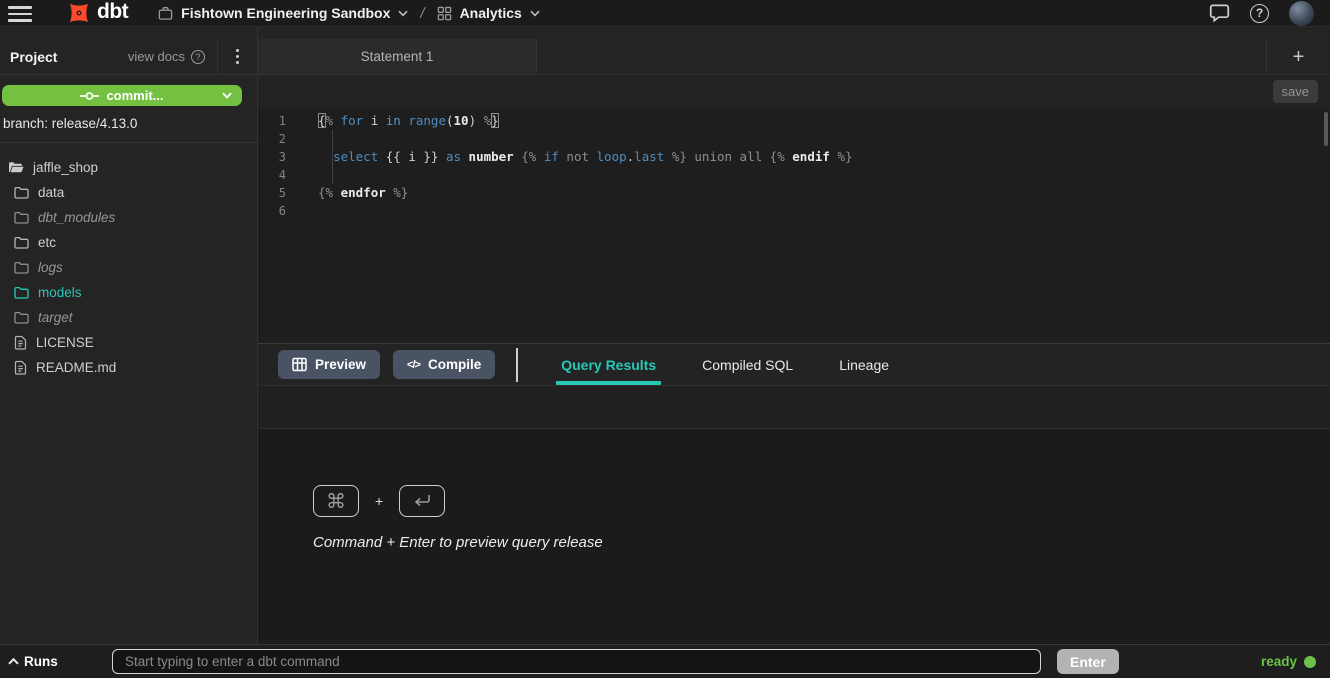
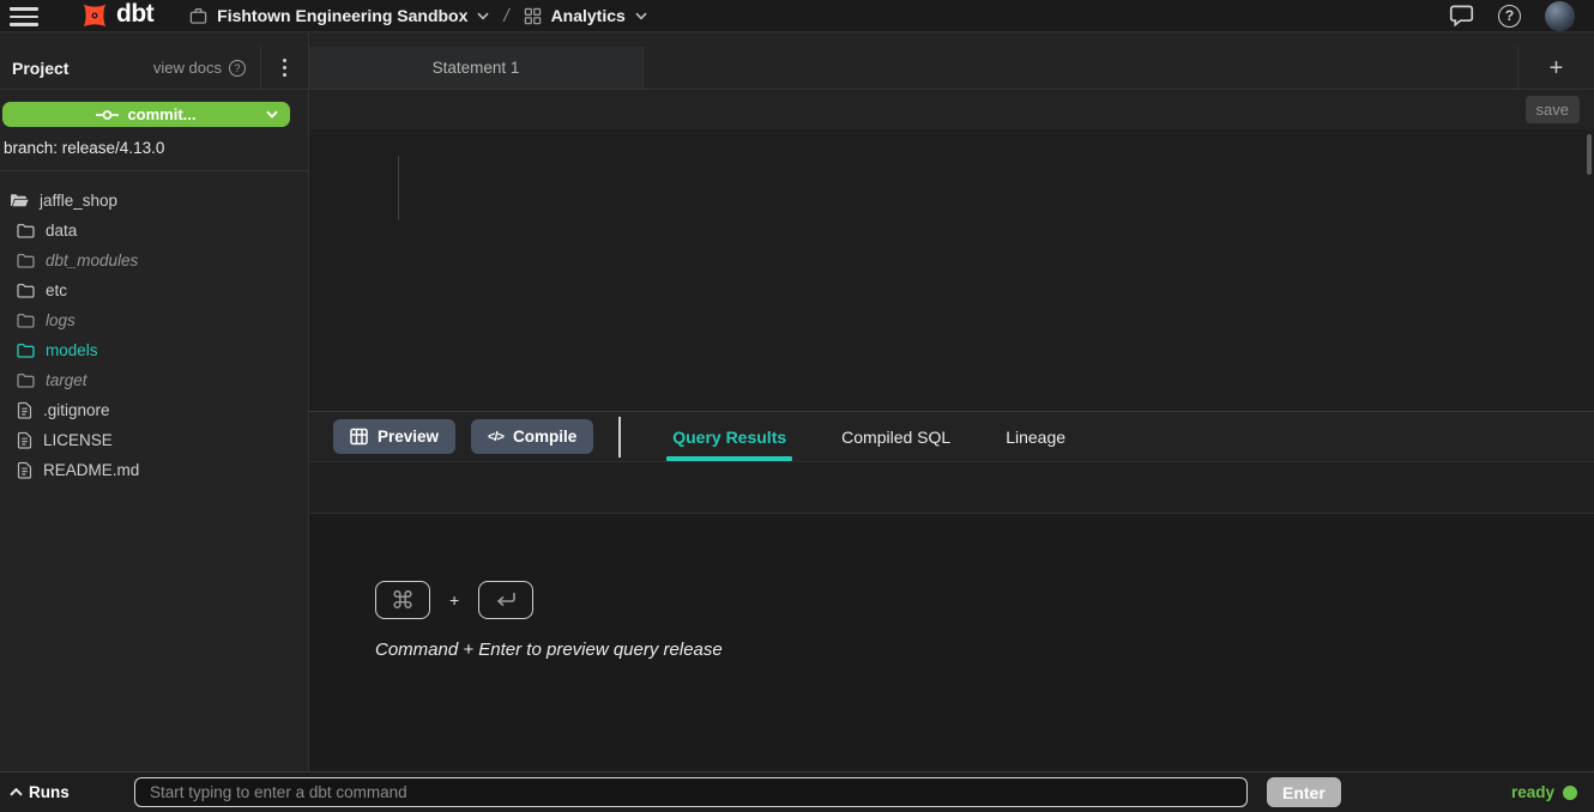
  dbt
  Fishtown Engineering Sandbox
  /
  Analytics
  ?
  Project
  view docs
  ?
  commit...
  branch: release/4.13.0
  jaffle_shop
  data
  dbt_modules
  etc
  logs
  models
  target
+ .gitignore
  LICENSE
  README.md
  Statement 1
  +
  save
- 1
- {% for i in range(10) %}
- 2
- 3
- select {{ i }} as number {% if not loop.last %} union all {% endif %}
- 4
- 5
- {% endfor %}
- 6
  Preview
  </>
  Compile
  Query Results
  Compiled SQL
  Lineage
  ⌘
  +
  Command + Enter to preview query release
  Runs
  Start typing to enter a dbt command
  Enter
  ready
